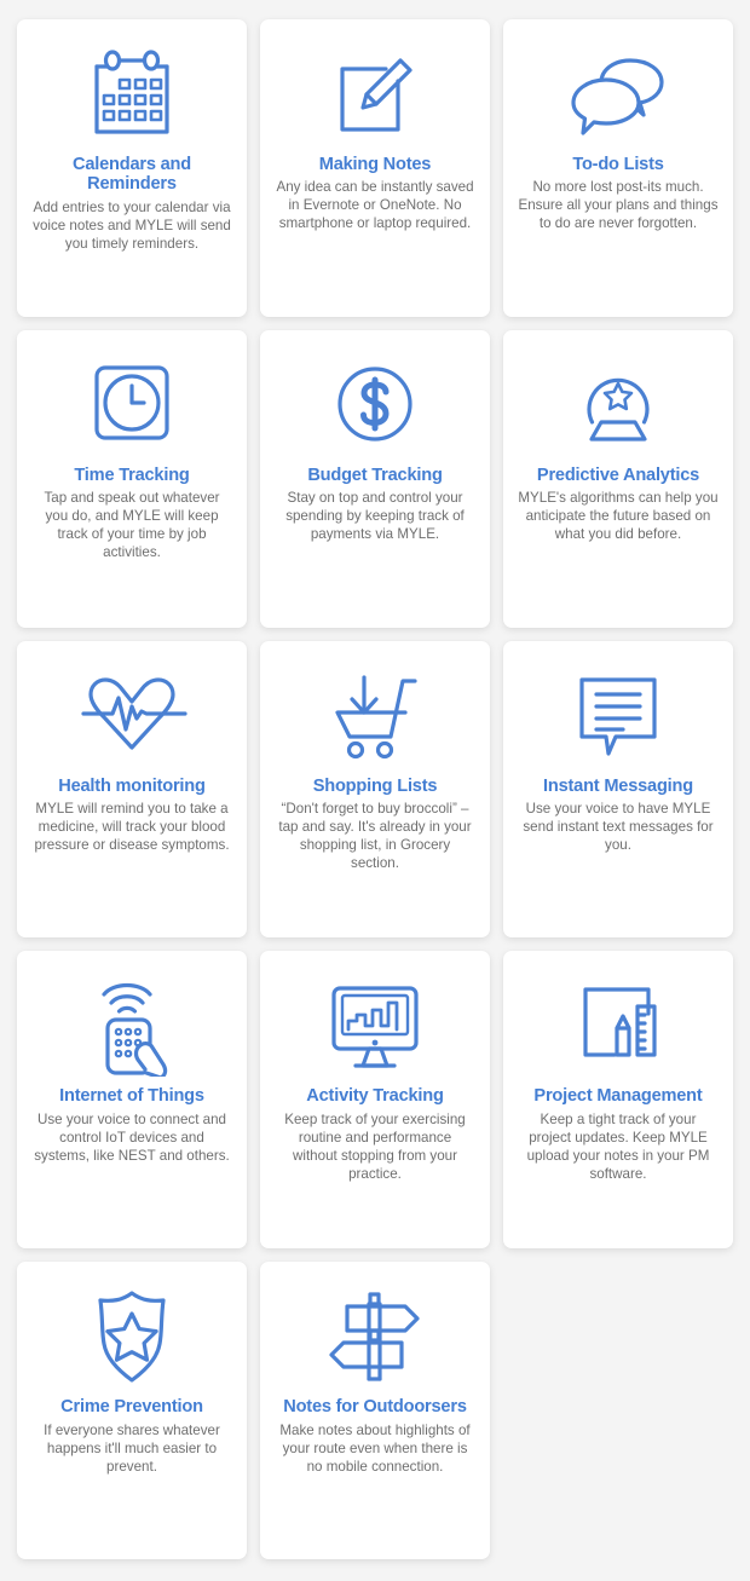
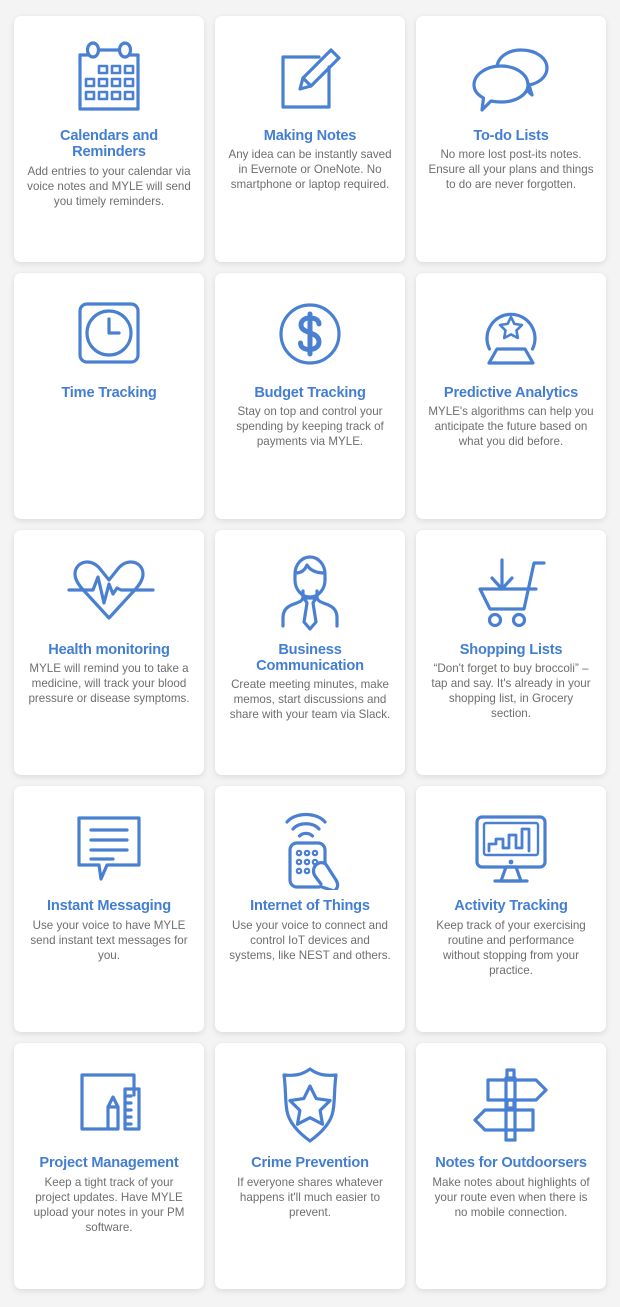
  Calendars and Reminders
  Add entries to your calendar via voice notes and MYLE will send you timely reminders.
  Making Notes
  Any idea can be instantly saved in Evernote or OneNote. No smartphone or laptop required.
  To-do Lists
- No more lost post-its much. Ensure all your plans and things to do are never forgotten.
+ No more lost post-its notes. Ensure all your plans and things to do are never forgotten.
  Time Tracking
- Tap and speak out whatever you do, and MYLE will keep track of your time by job activities.
  Budget Tracking
  Stay on top and control your spending by keeping track of payments via MYLE.
  Predictive Analytics
  MYLE's algorithms can help you anticipate the future based on what you did before.
  Health monitoring
  MYLE will remind you to take a medicine, will track your blood pressure or disease symptoms.
+ Business Communication
+ Create meeting minutes, make memos, start discussions and share with your team via Slack.
  Shopping Lists
  “Don't forget to buy broccoli” – tap and say. It's already in your shopping list, in Grocery section.
  Instant Messaging
  Use your voice to have MYLE send instant text messages for you.
  Internet of Things
  Use your voice to connect and control IoT devices and systems, like NEST and others.
  Activity Tracking
  Keep track of your exercising routine and performance without stopping from your practice.
  Project Management
- Keep a tight track of your project updates. Keep MYLE upload your notes in your PM software.
+ Keep a tight track of your project updates. Have MYLE upload your notes in your PM software.
  Crime Prevention
  If everyone shares whatever happens it'll much easier to prevent.
  Notes for Outdoorsers
  Make notes about highlights of your route even when there is no mobile connection.
